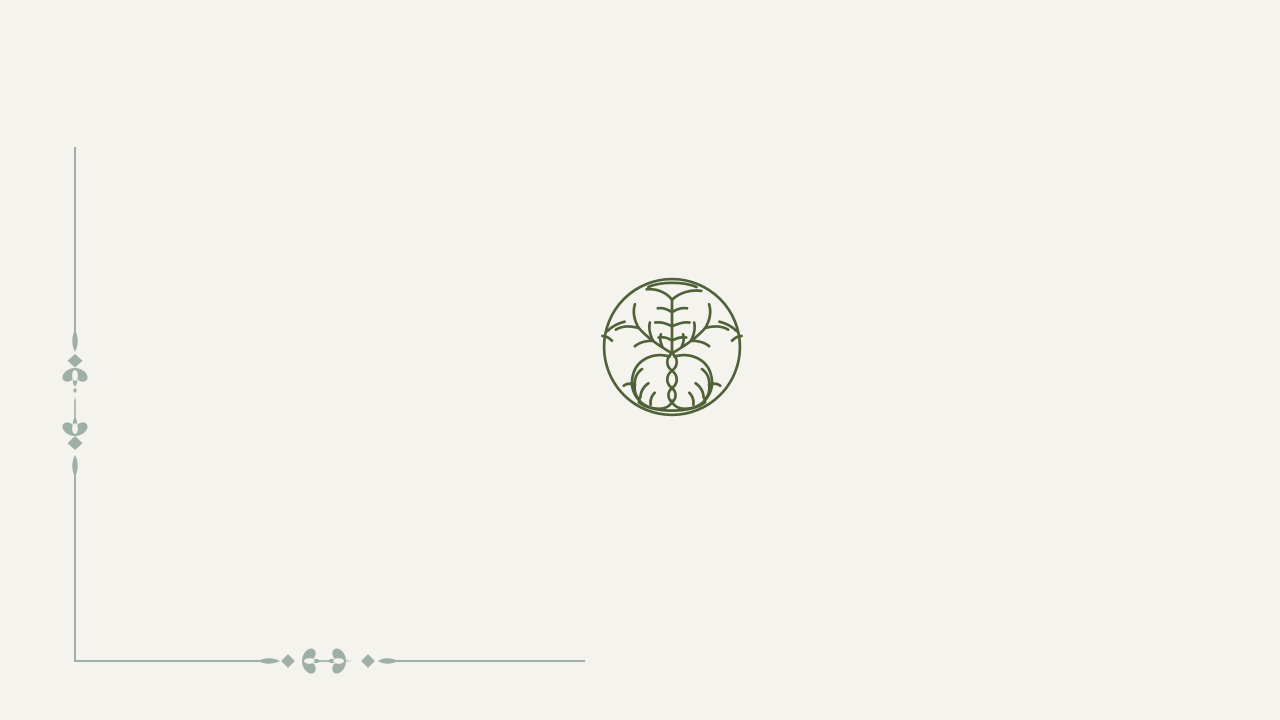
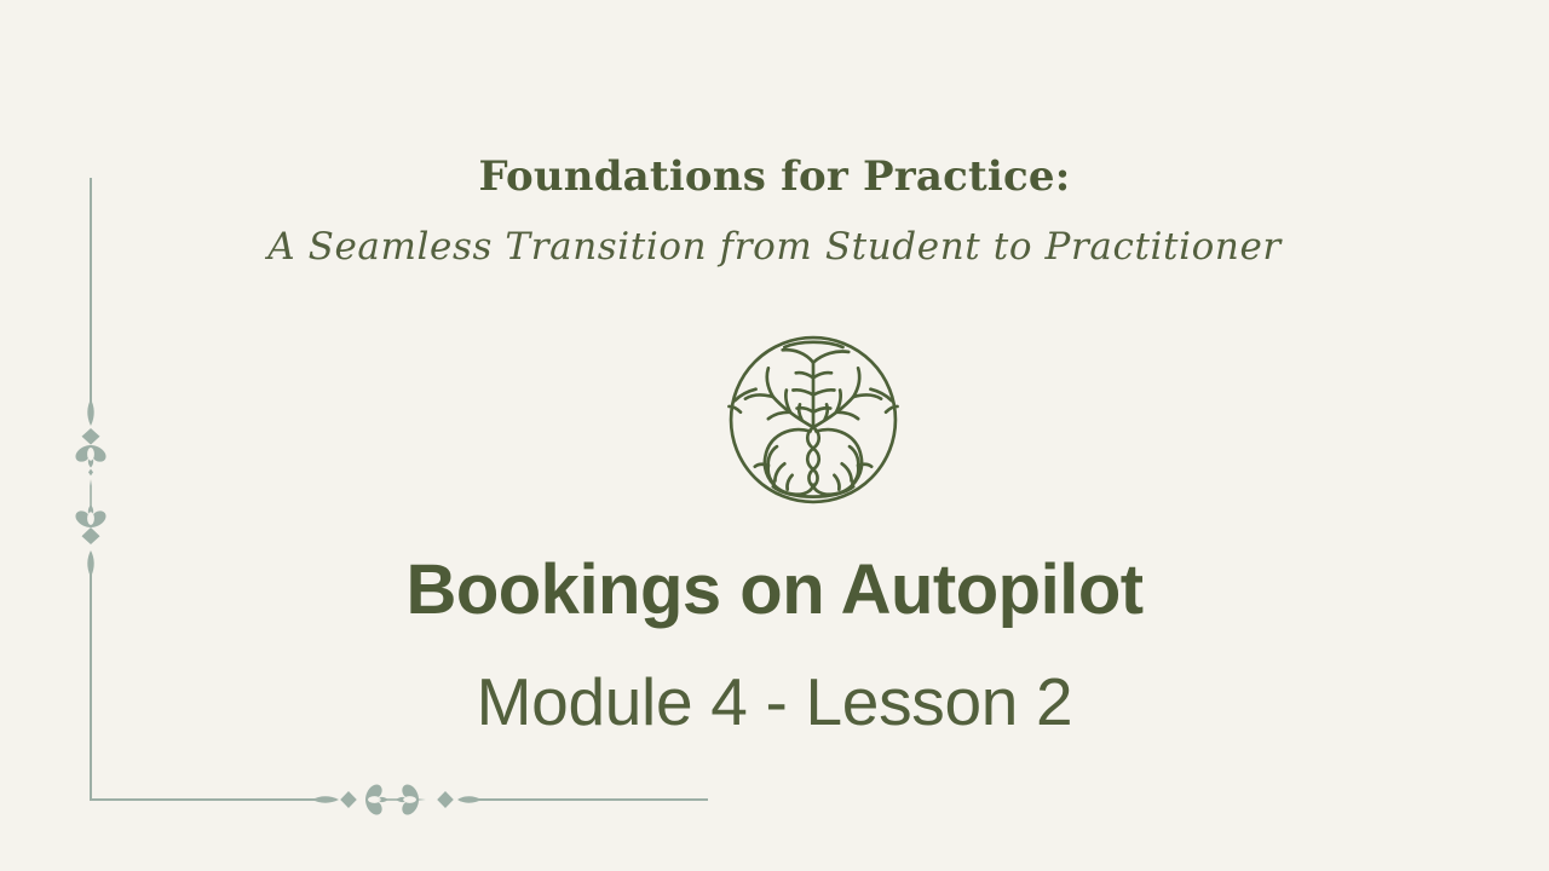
+ Foundations for Practice:
+ A Seamless Transition from Student to Practitioner
+ Bookings on Autopilot
+ Module 4 - Lesson 2
